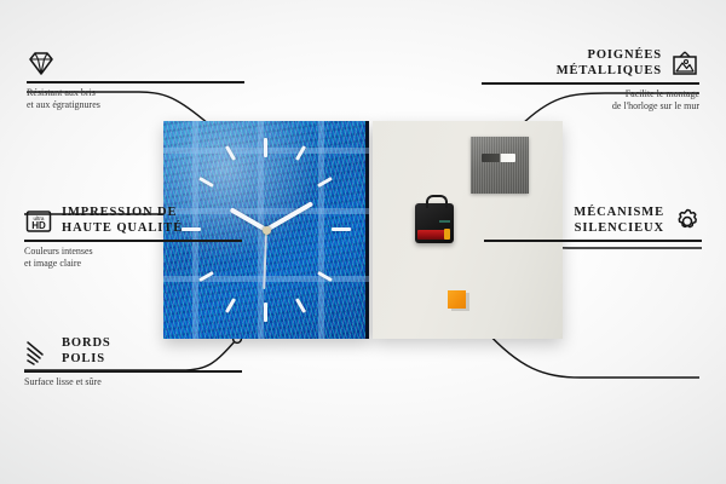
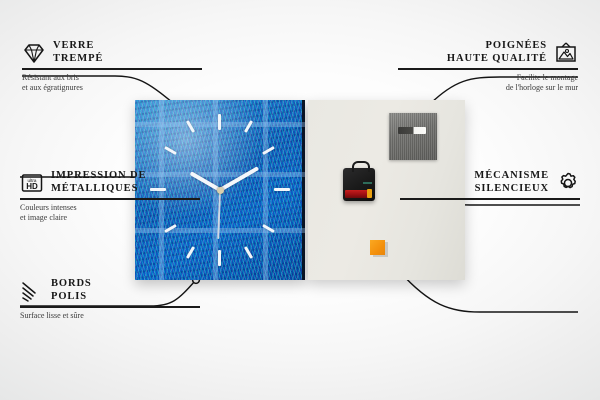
+ VERRE
+ TREMPÉ
  Résistant aux bris
  et aux égratignures
  HD
  IMPRESSION DE
- HAUTE QUALITÉ
+ MÉTALLIQUES
  Couleurs intenses
  et image claire
  BORDS
  POLIS
  Surface lisse et sûre
  POIGNÉES
- MÉTALLIQUES
+ HAUTE QUALITÉ
  Facilite le montage
  de l'horloge sur le mur
  MÉCANISME
  SILENCIEUX
